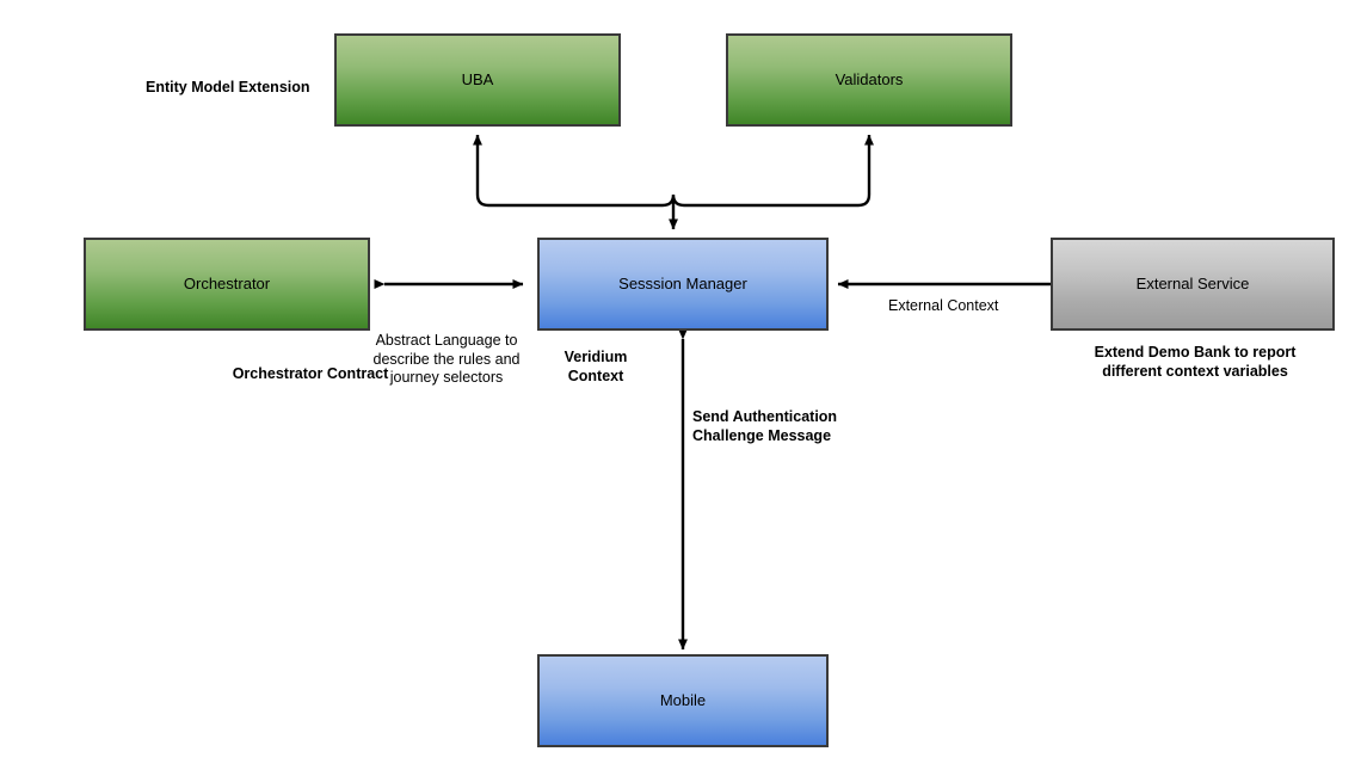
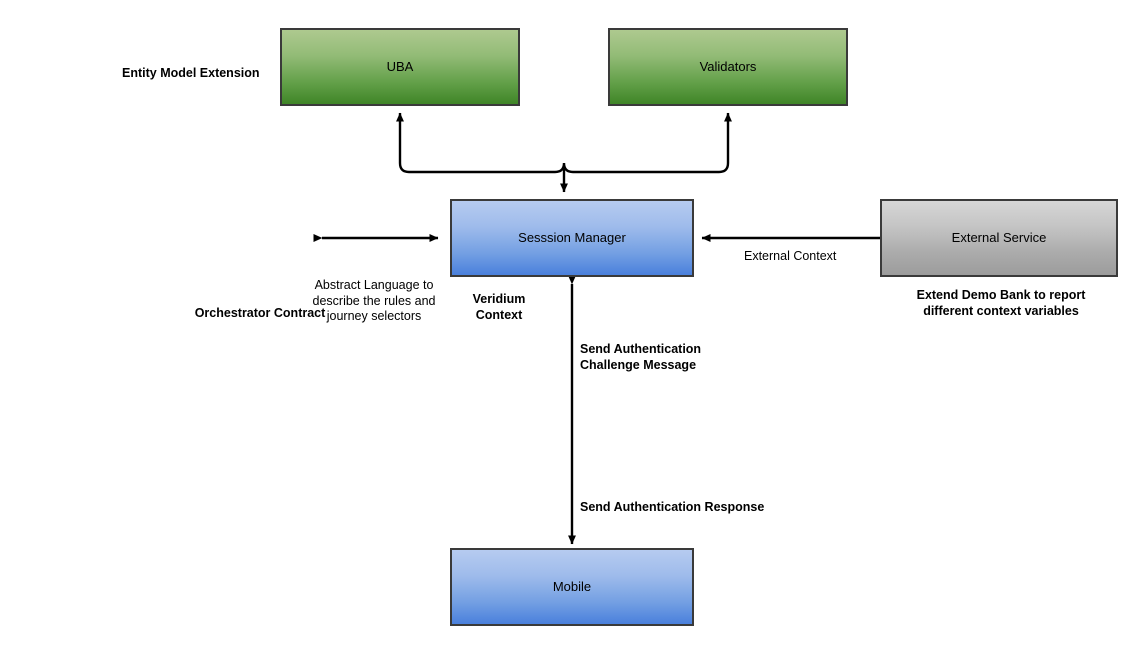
  UBA
  Validators
- Orchestrator
  Sesssion Manager
  External Service
  Mobile
  Entity Model Extension
  Orchestrator Contract
  Abstract Language to
  describe the rules and
  journey selectors
  Veridium
  Context
  External Context
  Extend Demo Bank to report
  different context variables
  Send Authentication
  Challenge Message
+ Send Authentication Response
